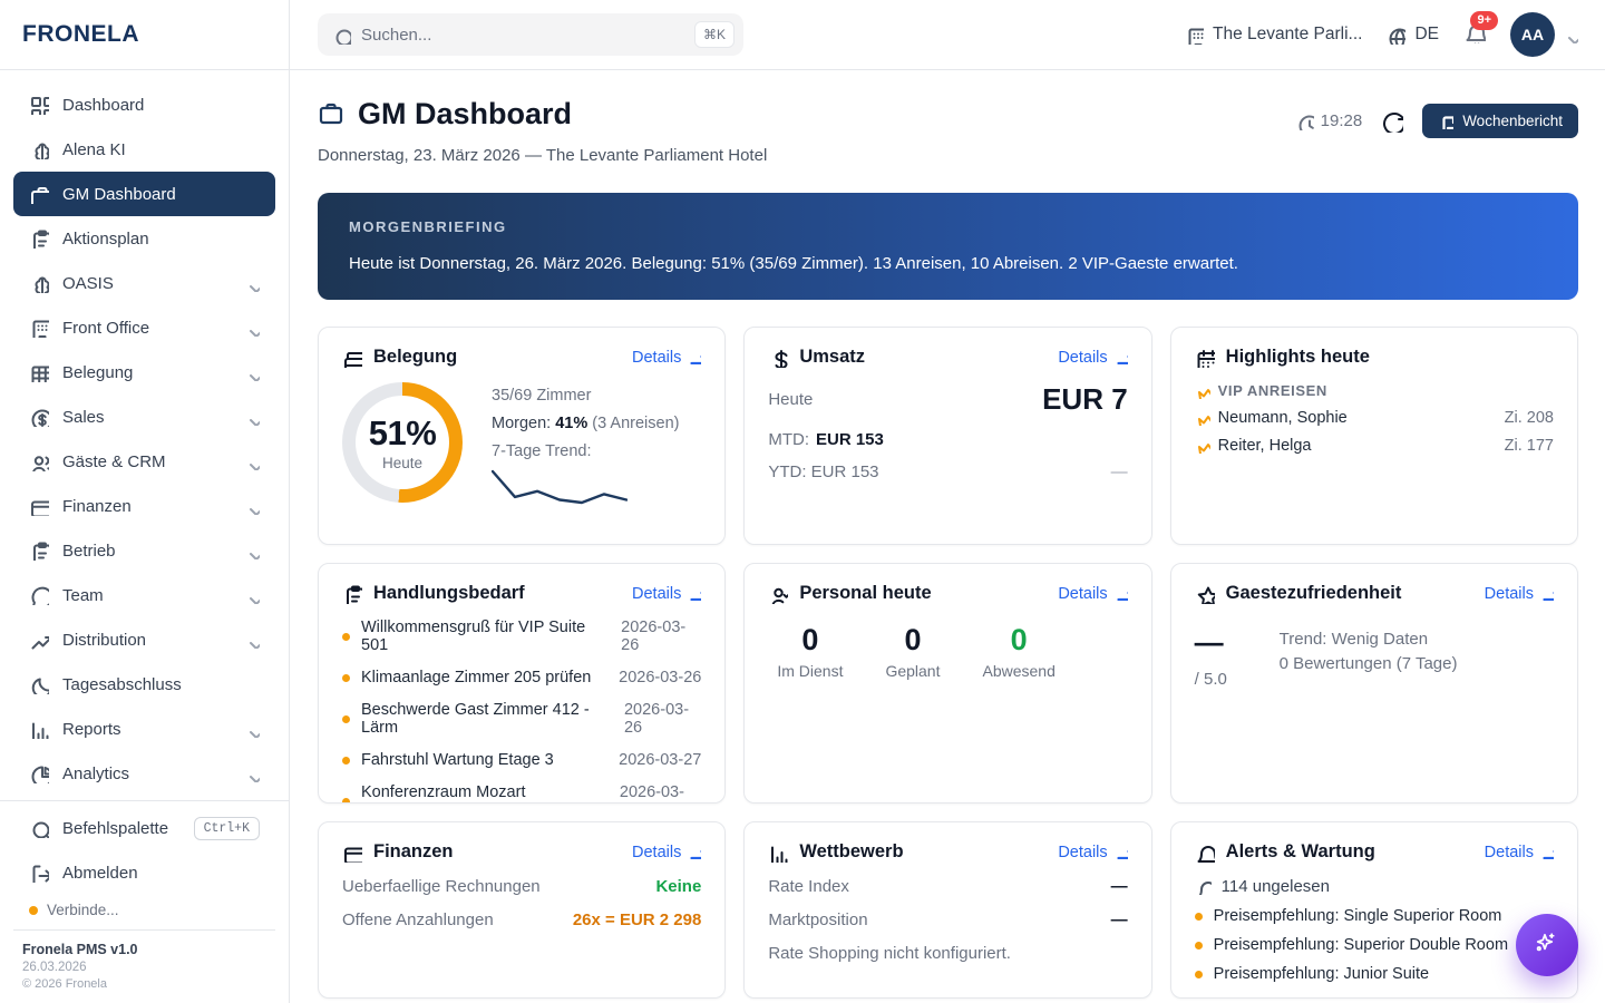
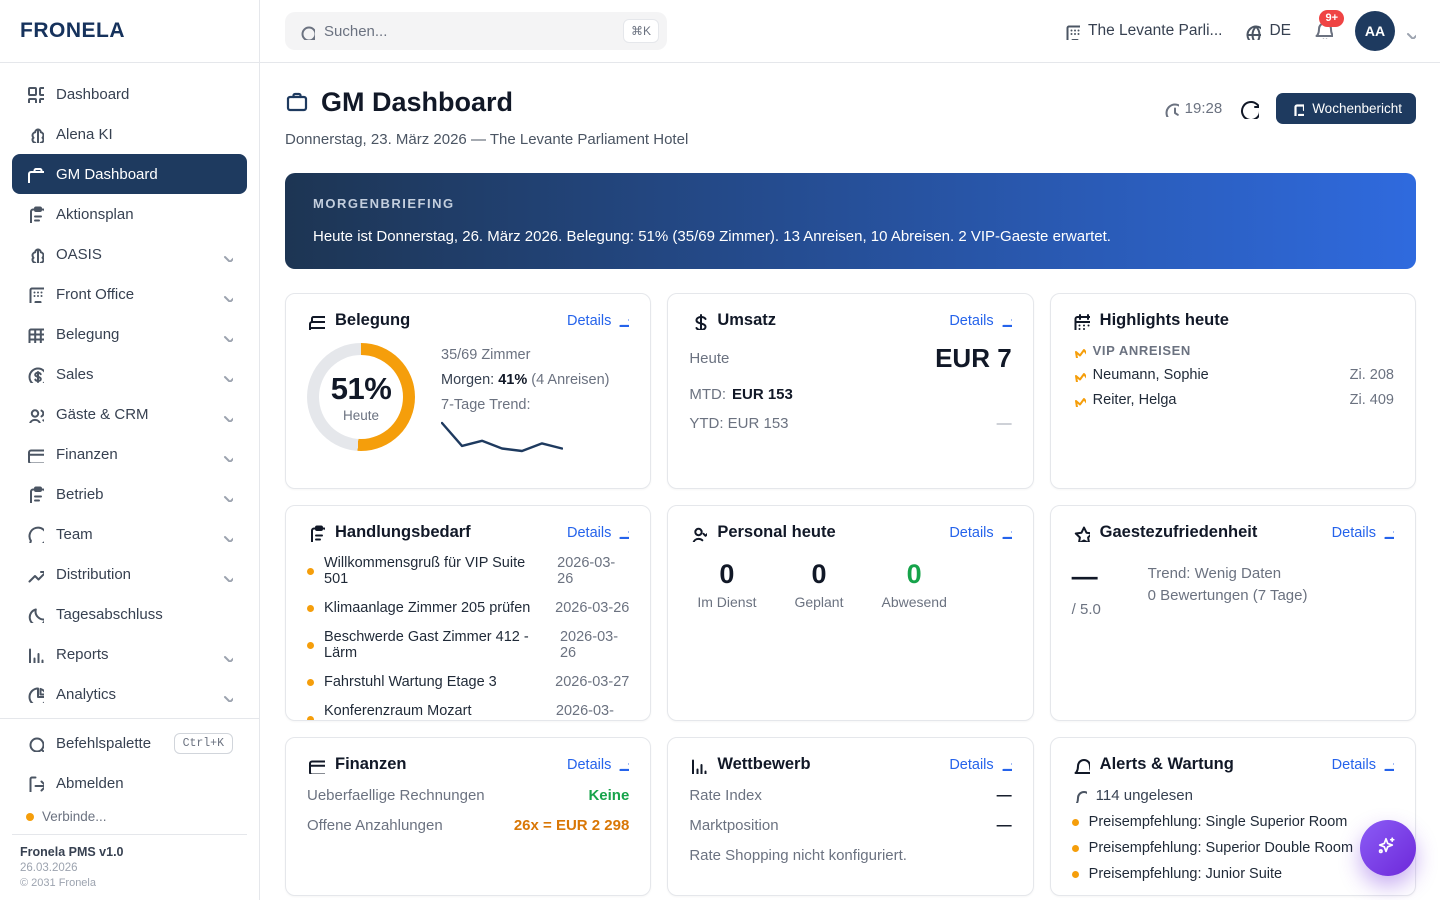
  FRONELA
  Dashboard
  Alena KI
  GM Dashboard
  Aktionsplan
  OASIS
  Front Office
  Belegung
  Sales
  Gäste & CRM
  Finanzen
  Betrieb
  Team
  Distribution
  Tagesabschluss
  Reports
  Analytics
  Befehlspalette
  Ctrl+K
  Abmelden
  Verbinde...
  Fronela PMS v1.0
  26.03.2026
- © 2026 Fronela
+ © 2031 Fronela
  Suchen...
  ⌘K
  The Levante Parli...
  DE
  9+
  AA
  GM Dashboard
  19:28
  Wochenbericht
  Donnerstag, 23. März 2026 — The Levante Parliament Hotel
  MORGENBRIEFING
  Heute ist Donnerstag, 26. März 2026. Belegung: 51% (35/69 Zimmer). 13 Anreisen, 10 Abreisen. 2 VIP-Gaeste erwartet.
  Belegung
  Details
  51%
  Heute
  35/69 Zimmer
- Morgen: 41% (3 Anreisen)
+ Morgen: 41% (4 Anreisen)
  7-Tage Trend:
  Umsatz
  Details
  Heute
  EUR 7
  MTD:
  EUR 153
  YTD: EUR 153
  —
  Highlights heute
  VIP ANREISEN
  Neumann, Sophie
  Zi. 208
  Reiter, Helga
- Zi. 177
+ Zi. 409
  Handlungsbedarf
  Details
  Willkommensgruß für VIP Suite 501
  2026-03-26
  Klimaanlage Zimmer 205 prüfen
  2026-03-26
  Beschwerde Gast Zimmer 412 - Lärm
  2026-03-26
  Fahrstuhl Wartung Etage 3
  2026-03-27
  2026-03-
  Personal heute
  Details
  0
  Im Dienst
  0
  Geplant
  0
  Abwesend
  Gaestezufriedenheit
  Details
  —
  / 5.0
  Trend: Wenig Daten
  0 Bewertungen (7 Tage)
  Finanzen
  Details
  Ueberfaellige Rechnungen
  Keine
  Offene Anzahlungen
  26x = EUR 2 298
  Wettbewerb
  Details
  Rate Index
  —
  Marktposition
  —
  Rate Shopping nicht konfiguriert.
  Alerts & Wartung
  Details
  114 ungelesen
  Preisempfehlung: Single Superior Room
  Preisempfehlung: Superior Double Room
  Preisempfehlung: Junior Suite
